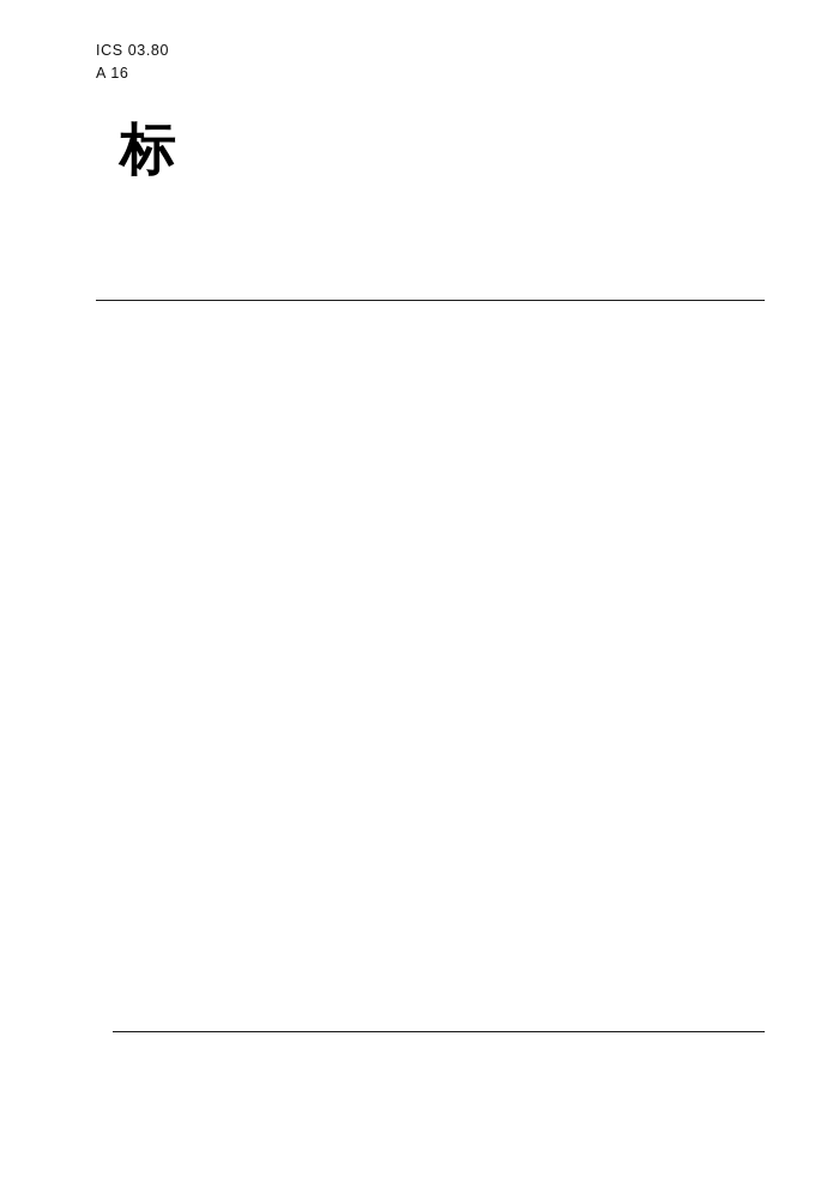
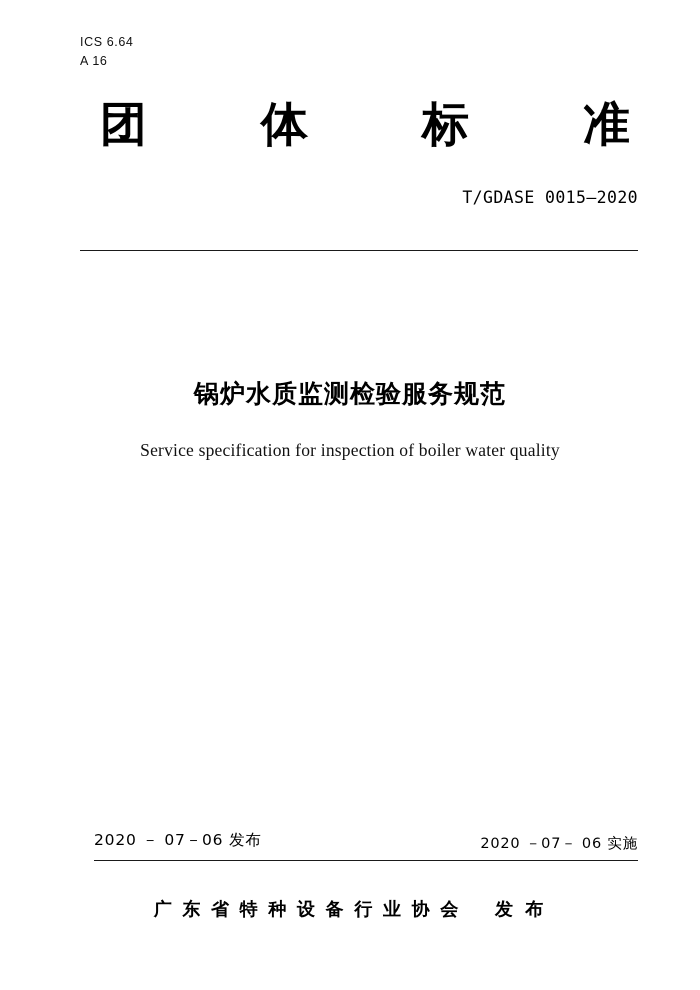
- ICS 03.80
+ ICS 6.64
  A 16
+ 团
+ 体
  标
+ 准
+ T/GDASE 0015—2020
+ 锅炉水质监测检验服务规范
+ Service specification for inspection of boiler water quality
+ 2020 － 07－06 发布
+ 2020 －07－ 06 实施
+ 广 东 省 特 种 设 备 行 业 协 会 发 布
